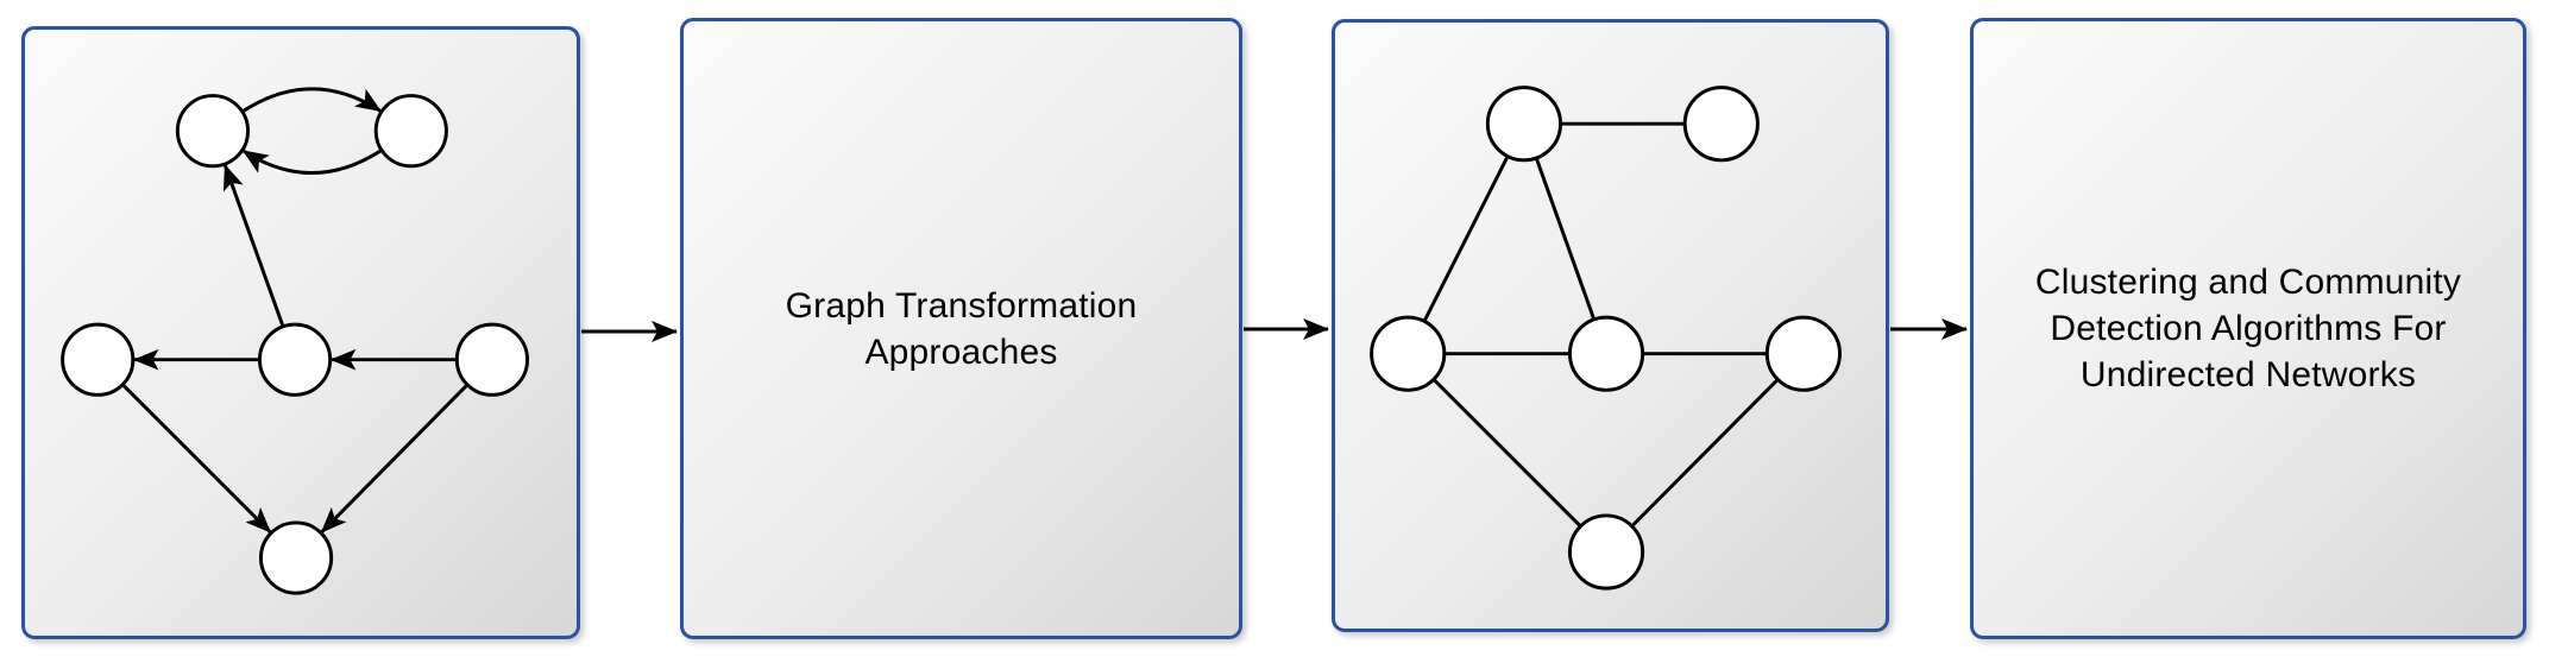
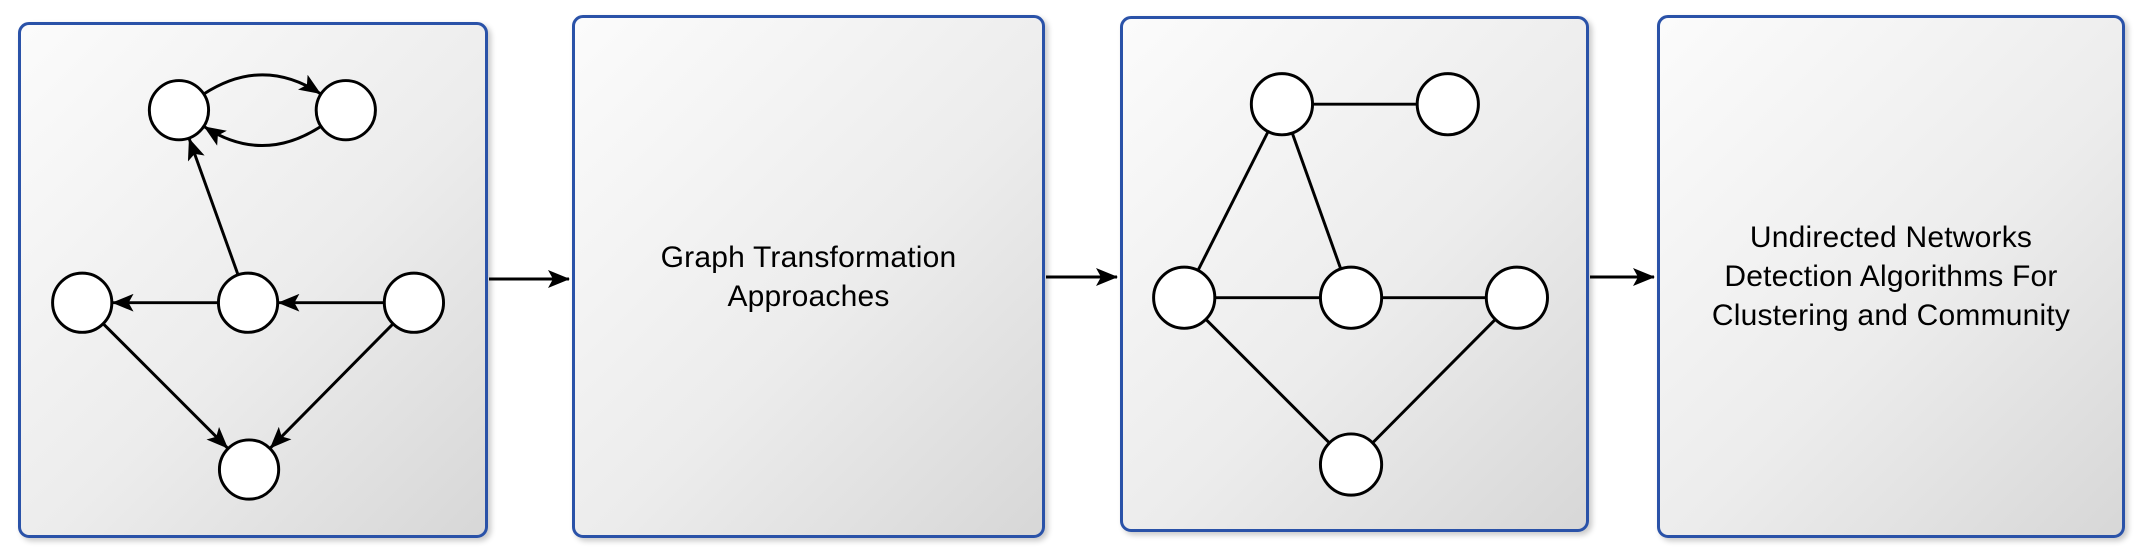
  Graph Transformation
  Approaches
- Clustering and Community
+ Undirected Networks
  Detection Algorithms For
- Undirected Networks
+ Clustering and Community
